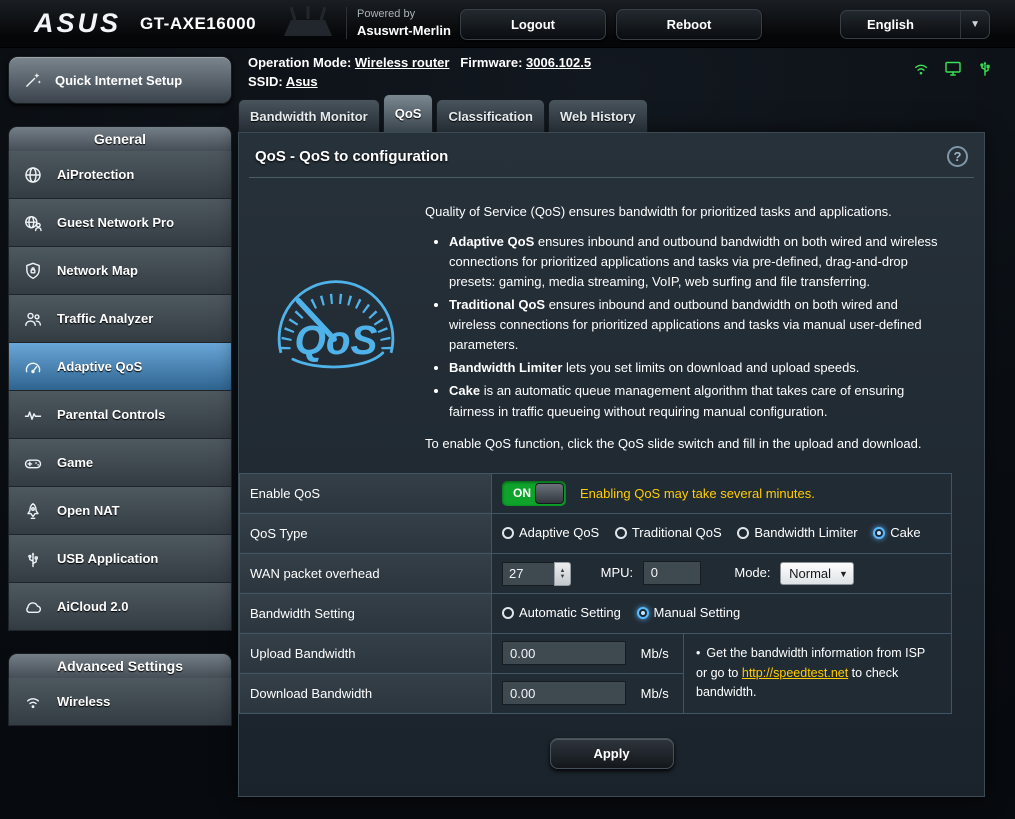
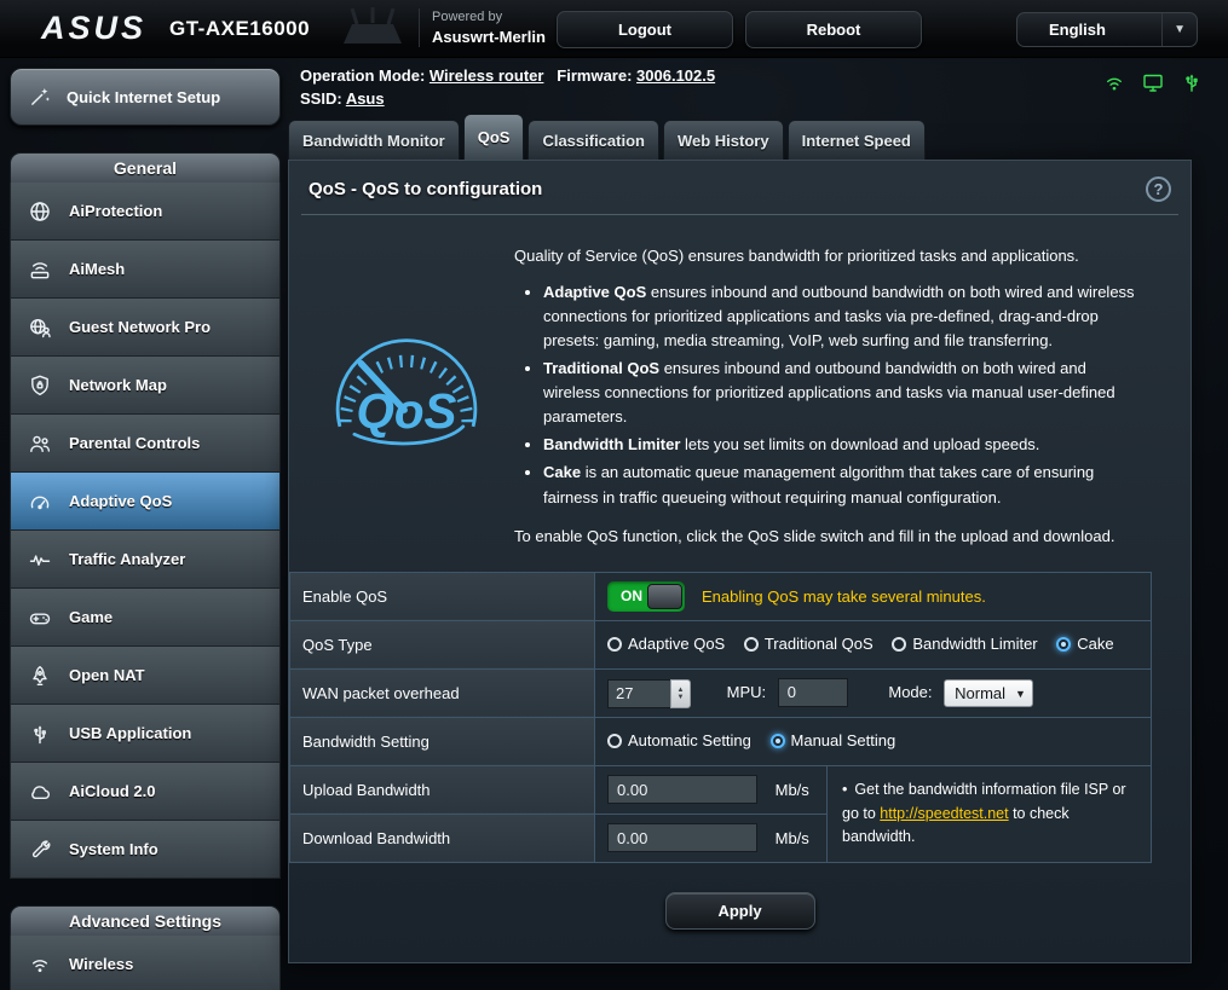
  ASUS
  GT-AXE16000
  Powered by
  Asuswrt-Merlin
  Logout
  Reboot
  English
  ▼
  Operation Mode: Wireless router Firmware: 3006.102.5
  SSID: Asus
  Quick Internet Setup
  General
  AiProtection
+ AiMesh
  Guest Network Pro
  Network Map
- Traffic Analyzer
+ Parental Controls
  Adaptive QoS
- Parental Controls
+ Traffic Analyzer
  Game
  Open NAT
  USB Application
  AiCloud 2.0
+ System Info
  Advanced Settings
  Wireless
  Bandwidth Monitor
  QoS
  Classification
  Web History
+ Internet Speed
  QoS - QoS to configuration
  ?
  QoS
  Quality of Service (QoS) ensures bandwidth for prioritized tasks and applications.
  Adaptive QoS ensures inbound and outbound bandwidth on both wired and wireless connections for prioritized applications and tasks via pre-defined, drag-and-drop presets: gaming, media streaming, VoIP, web surfing and file transferring.
  Traditional QoS ensures inbound and outbound bandwidth on both wired and wireless connections for prioritized applications and tasks via manual user-defined parameters.
  Bandwidth Limiter lets you set limits on download and upload speeds.
  Cake is an automatic queue management algorithm that takes care of ensuring fairness in traffic queueing without requiring manual configuration.
  To enable QoS function, click the QoS slide switch and fill in the upload and download.
  Enable QoS	ON Enabling QoS may take several minutes.
  QoS Type	Adaptive QoS Traditional QoS Bandwidth Limiter Cake
  WAN packet overhead	27 MPU: 0 Mode: Normal ▼
  Bandwidth Setting	Automatic Setting Manual Setting
- Upload Bandwidth	0.00 Mb/s	• Get the bandwidth information from ISP or go to http://speedtest.net to check bandwidth.
+ Upload Bandwidth	0.00 Mb/s	• Get the bandwidth information file ISP or go to http://speedtest.net to check bandwidth.
  Download Bandwidth	0.00 Mb/s
  Apply
